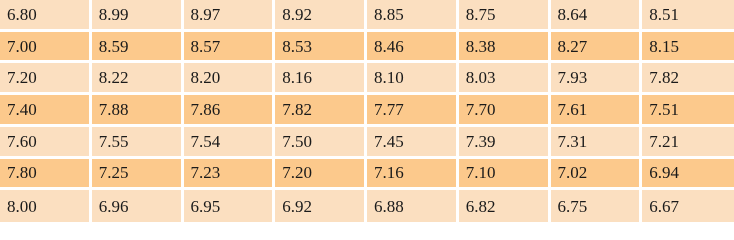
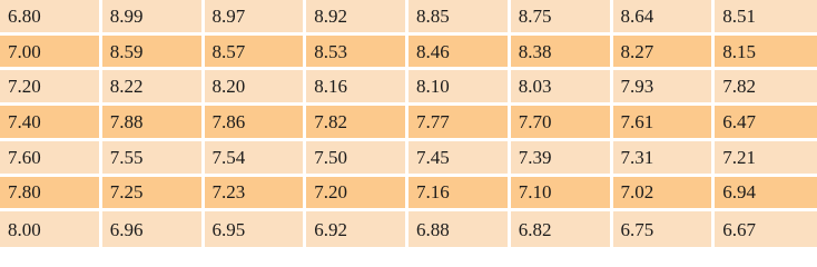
  6.80	8.99	8.97	8.92	8.85	8.75	8.64	8.51
  7.00	8.59	8.57	8.53	8.46	8.38	8.27	8.15
  7.20	8.22	8.20	8.16	8.10	8.03	7.93	7.82
- 7.40	7.88	7.86	7.82	7.77	7.70	7.61	7.51
+ 7.40	7.88	7.86	7.82	7.77	7.70	7.61	6.47
  7.60	7.55	7.54	7.50	7.45	7.39	7.31	7.21
  7.80	7.25	7.23	7.20	7.16	7.10	7.02	6.94
  8.00	6.96	6.95	6.92	6.88	6.82	6.75	6.67
